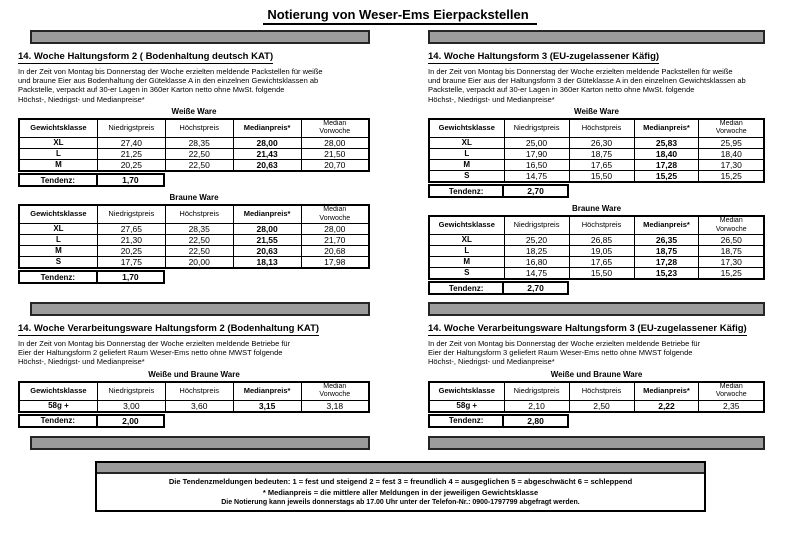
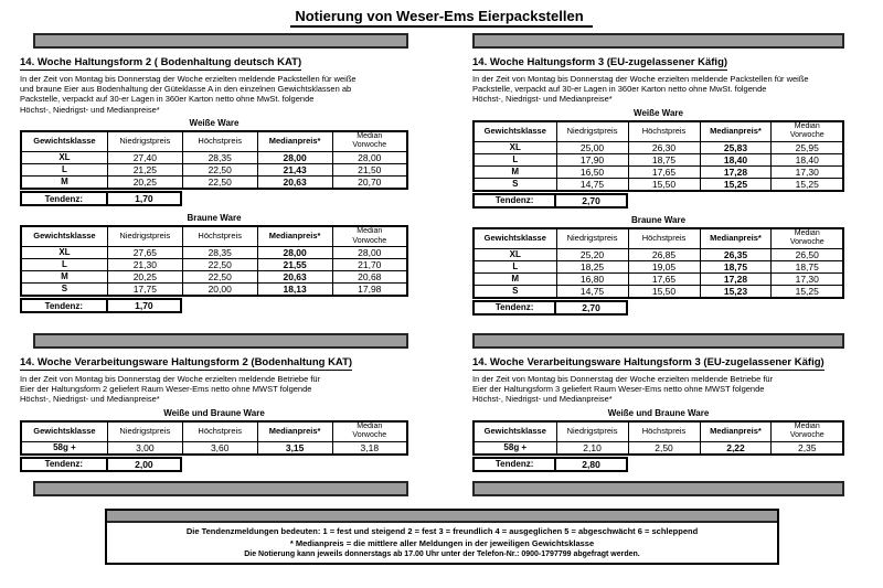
  Notierung von Weser-Ems Eierpackstellen
  14. Woche Haltungsform 2 ( Bodenhaltung deutsch KAT)
  In der Zeit von Montag bis Donnerstag der Woche erzielten meldende Packstellen für weiße
  und braune Eier aus Bodenhaltung der Güteklasse A in den einzelnen Gewichtsklassen ab
  Packstelle, verpackt auf 30-er Lagen in 360er Karton netto ohne MwSt. folgende
  Höchst-, Niedrigst- und Medianpreise*
  Weiße Ware
  Gewichtsklasse	Niedrigstpreis	Höchstpreis	Medianpreis*
  XL	27,40	28,35	28,00	28,00
  L	21,25	22,50	21,43	21,50
  M	20,25	22,50	20,63	20,70
  Tendenz:	1,70
  Braune Ware
  Gewichtsklasse	Niedrigstpreis	Höchstpreis	Medianpreis*
  XL	27,65	28,35	28,00	28,00
  L	21,30	22,50	21,55	21,70
  M	20,25	22,50	20,63	20,68
  S	17,75	20,00	18,13	17,98
  Tendenz:	1,70
  14. Woche Haltungsform 3 (EU-zugelassener Käfig)
  In der Zeit von Montag bis Donnerstag der Woche erzielten meldende Packstellen für weiße
- und braune Eier aus der Haltungsform 3 der Güteklasse A in den einzelnen Gewichtsklassen ab
  Packstelle, verpackt auf 30-er Lagen in 360er Karton netto ohne MwSt. folgende
  Höchst-, Niedrigst- und Medianpreise*
  Weiße Ware
  Gewichtsklasse	Niedrigstpreis	Höchstpreis	Medianpreis*
  XL	25,00	26,30	25,83	25,95
  L	17,90	18,75	18,40	18,40
  M	16,50	17,65	17,28	17,30
  S	14,75	15,50	15,25	15,25
  Tendenz:	2,70
  Braune Ware
  Gewichtsklasse	Niedrigstpreis	Höchstpreis	Medianpreis*
  XL	25,20	26,85	26,35	26,50
  L	18,25	19,05	18,75	18,75
  M	16,80	17,65	17,28	17,30
  S	14,75	15,50	15,23	15,25
  Tendenz:	2,70
  14. Woche Verarbeitungsware Haltungsform 2 (Bodenhaltung KAT)
  In der Zeit von Montag bis Donnerstag der Woche erzielten meldende Betriebe für
  Eier der Haltungsform 2 geliefert Raum Weser-Ems netto ohne MWST folgende
  Höchst-, Niedrigst- und Medianpreise*
  Weiße und Braune Ware
  Gewichtsklasse	Niedrigstpreis	Höchstpreis	Medianpreis*
  58g +	3,00	3,60	3,15	3,18
  Tendenz:	2,00
  14. Woche Verarbeitungsware Haltungsform 3 (EU-zugelassener Käfig)
  In der Zeit von Montag bis Donnerstag der Woche erzielten meldende Betriebe für
  Eier der Haltungsform 3 geliefert Raum Weser-Ems netto ohne MWST folgende
  Höchst-, Niedrigst- und Medianpreise*
  Weiße und Braune Ware
  Gewichtsklasse	Niedrigstpreis	Höchstpreis	Medianpreis*
  58g +	2,10	2,50	2,22	2,35
  Tendenz:	2,80
  Die Tendenzmeldungen bedeuten: 1 = fest und steigend 2 = fest 3 = freundlich 4 = ausgeglichen 5 = abgeschwächt 6 = schleppend
  * Medianpreis = die mittlere aller Meldungen in der jeweiligen Gewichtsklasse
